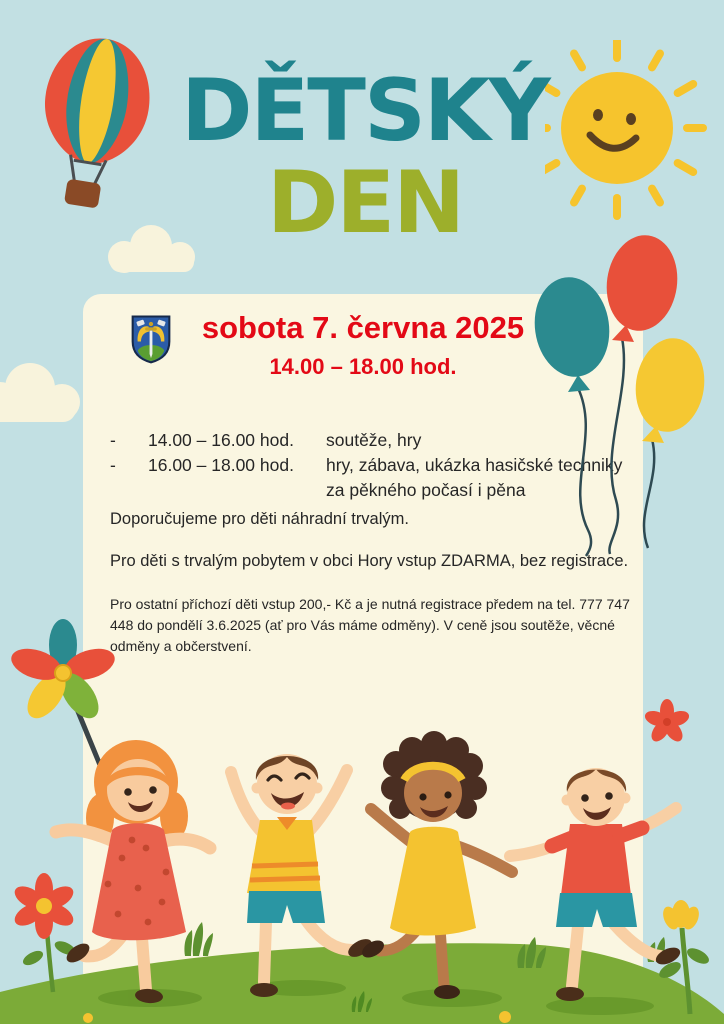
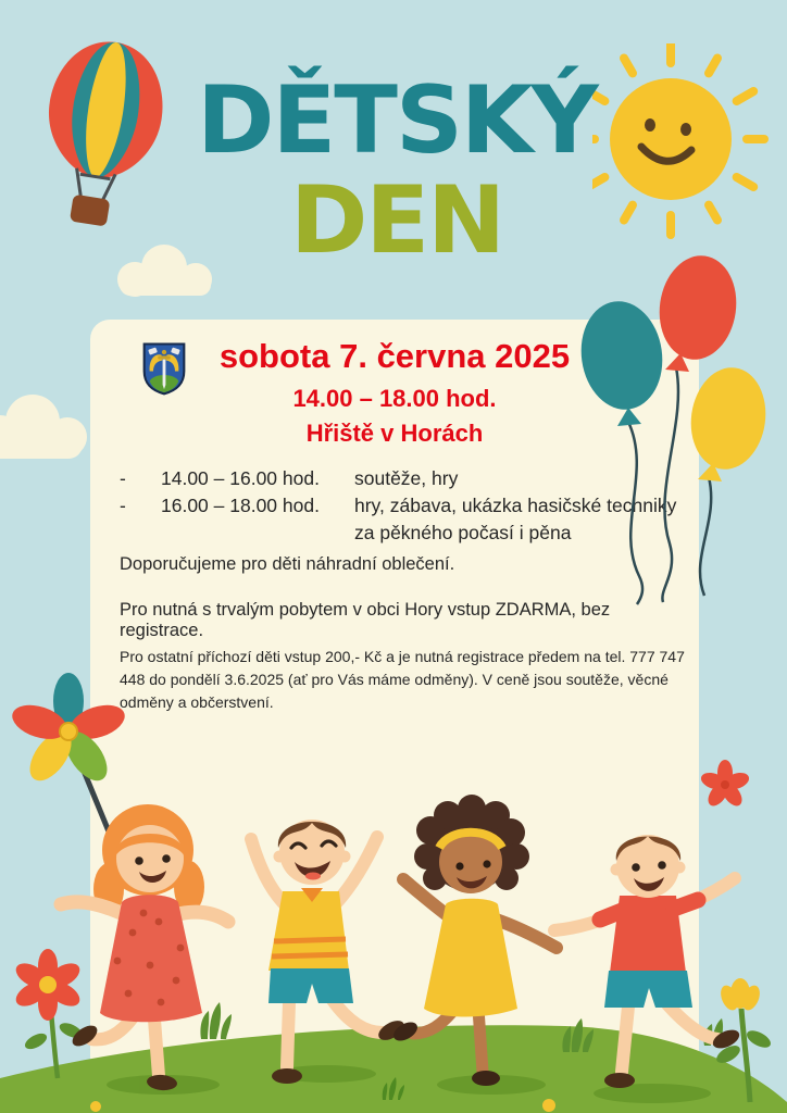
  DĚTSKÝ
  DEN
  sobota 7. června 2025
  14.00 – 18.00 hod.
+ Hřiště v Horách
  -
  14.00 – 16.00 hod.
  soutěže, hry
  -
  16.00 – 18.00 hod.
  hry, zábava, ukázka hasičské techniky
  za pěkného počasí i pěna
- Doporučujeme pro děti náhradní trvalým.
+ Doporučujeme pro děti náhradní oblečení.
- Pro děti s trvalým pobytem v obci Hory vstup ZDARMA, bez registrace.
+ Pro nutná s trvalým pobytem v obci Hory vstup ZDARMA, bez registrace.
  Pro ostatní příchozí děti vstup 200,- Kč a je nutná registrace předem na tel. 777 747 448 do pondělí 3.6.2025 (ať pro Vás máme odměny). V ceně jsou soutěže, věcné odměny a občerstvení.
